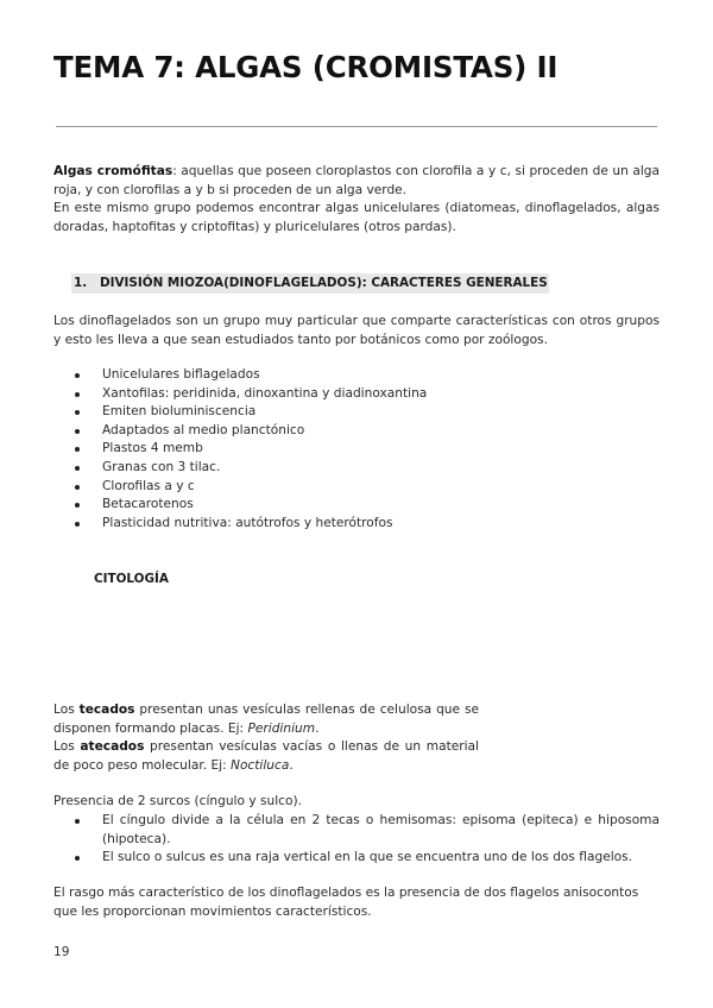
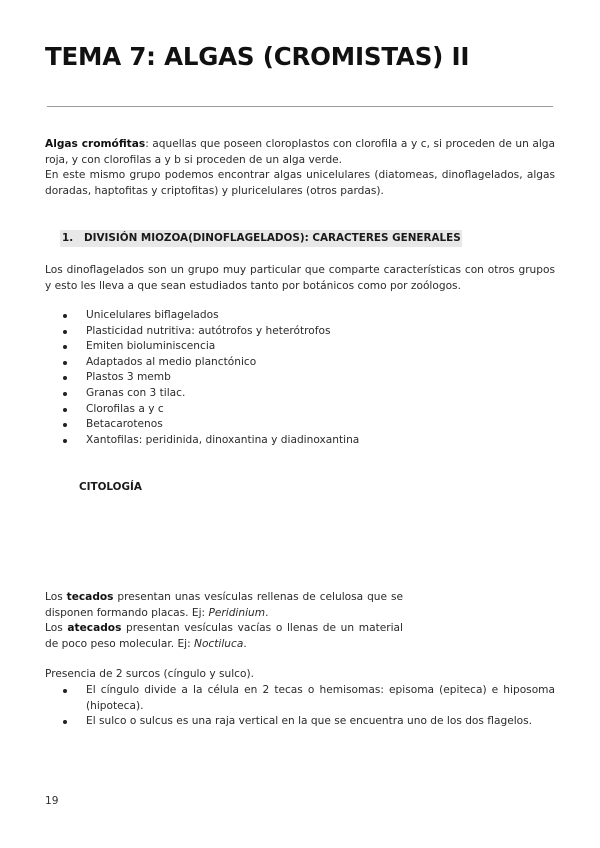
  TEMA 7: ALGAS (CROMISTAS) II
  Algas cromófitas: aquellas que poseen cloroplastos con clorofila a y c, si proceden de un alga roja, y con clorofilas a y b si proceden de un alga verde.
  En este mismo grupo podemos encontrar algas unicelulares (diatomeas, dinoflagelados, algas doradas, haptofitas y criptofitas) y pluricelulares (otros pardas).
  1. DIVISIÓN MIOZOA(DINOFLAGELADOS): CARACTERES GENERALES
  Los dinoflagelados son un grupo muy particular que comparte características con otros grupos y esto les lleva a que sean estudiados tanto por botánicos como por zoólogos.
  Unicelulares biflagelados
- Xantofilas: peridinida, dinoxantina y diadinoxantina
+ Plasticidad nutritiva: autótrofos y heterótrofos
  Emiten bioluminiscencia
  Adaptados al medio planctónico
- Plastos 4 memb
+ Plastos 3 memb
  Granas con 3 tilac.
  Clorofilas a y c
  Betacarotenos
- Plasticidad nutritiva: autótrofos y heterótrofos
+ Xantofilas: peridinida, dinoxantina y diadinoxantina
  CITOLOGÍA
  Los tecados presentan unas vesículas rellenas de celulosa que se disponen formando placas. Ej: Peridinium.
  Los atecados presentan vesículas vacías o llenas de un material de poco peso molecular. Ej: Noctiluca.
  Presencia de 2 surcos (cíngulo y sulco).
  El cíngulo divide a la célula en 2 tecas o hemisomas: episoma (epiteca) e hiposoma (hipoteca).
  El sulco o sulcus es una raja vertical en la que se encuentra uno de los dos flagelos.
- El rasgo más característico de los dinoflagelados es la presencia de dos flagelos anisocontos que les proporcionan movimientos característicos.
  19
